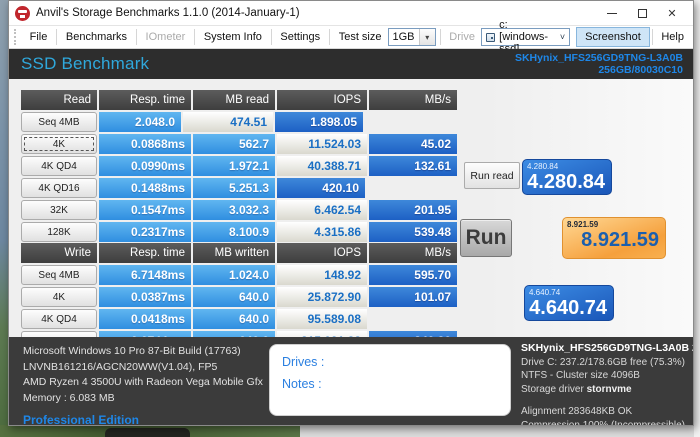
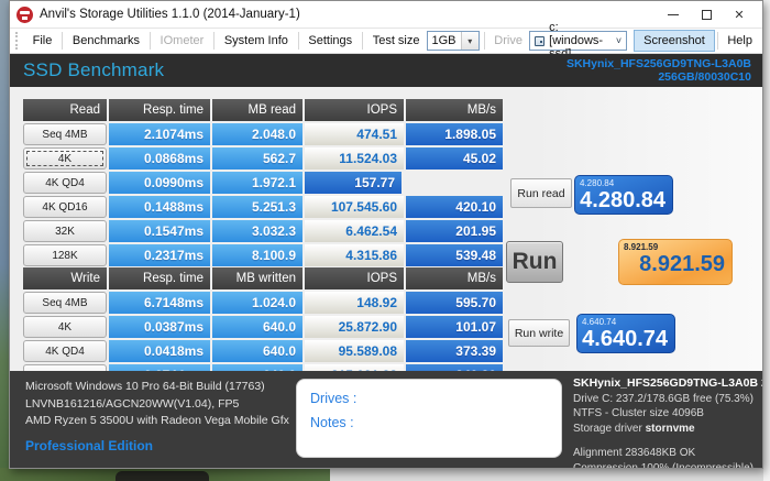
- Anvil's Storage Benchmarks 1.1.0 (2014-January-1)
+ Anvil's Storage Utilities 1.1.0 (2014-January-1)
  ✕
  File
  Benchmarks
  IOmeter
  System Info
  Settings
  Test size
  1GB
  ▾
  Drive
  c: [windows-
  ˅
  Screenshot
  Help
  SSD Benchmark
  SKHynix_HFS256GD9TNG-L3A0B
  256GB/80030C10
  Read
  Resp. time
  MB read
  IOPS
  MB/s
  Seq 4MB
+ 2.1074ms
  2.048.0
  474.51
  1.898.05
  4K
  0.0868ms
  562.7
  11.524.03
  45.02
  4K QD4
  0.0990ms
  1.972.1
- 40.388.71
- 132.61
+ 157.77
  4K QD16
  0.1488ms
  5.251.3
+ 107.545.60
  420.10
  32K
  0.1547ms
  3.032.3
  6.462.54
  201.95
  128K
  0.2317ms
  8.100.9
  4.315.86
  539.48
  Write
  Resp. time
  MB written
  IOPS
  MB/s
  Seq 4MB
  6.7148ms
  1.024.0
  148.92
  595.70
  4K
  0.0387ms
  640.0
  25.872.90
  101.07
  4K QD4
  0.0418ms
  640.0
  95.589.08
+ 373.39
  Run read
  4.280.84
  4.280.84
  Run
  8.921.59
  8.921.59
+ Run write
  4.640.74
  4.640.74
- Microsoft Windows 10 Pro 87-Bit Build (17763)
+ Microsoft Windows 10 Pro 64-Bit Build (17763)
  LNVNB161216/AGCN20WW(V1.04), FP5
- AMD Ryzen 4 3500U with Radeon Vega Mobile Gfx
+ AMD Ryzen 5 3500U with Radeon Vega Mobile Gfx
- Memory : 6.083 MB
  Professional Edition
  Drives :
  Notes :
  SKHynix_HFS256GD9TNG-L3A0B
  Drive C: 237.2/178.6GB free (75.3%)
  NTFS - Cluster size 4096B
  Storage driver stornvme
  Alignment 283648KB OK
